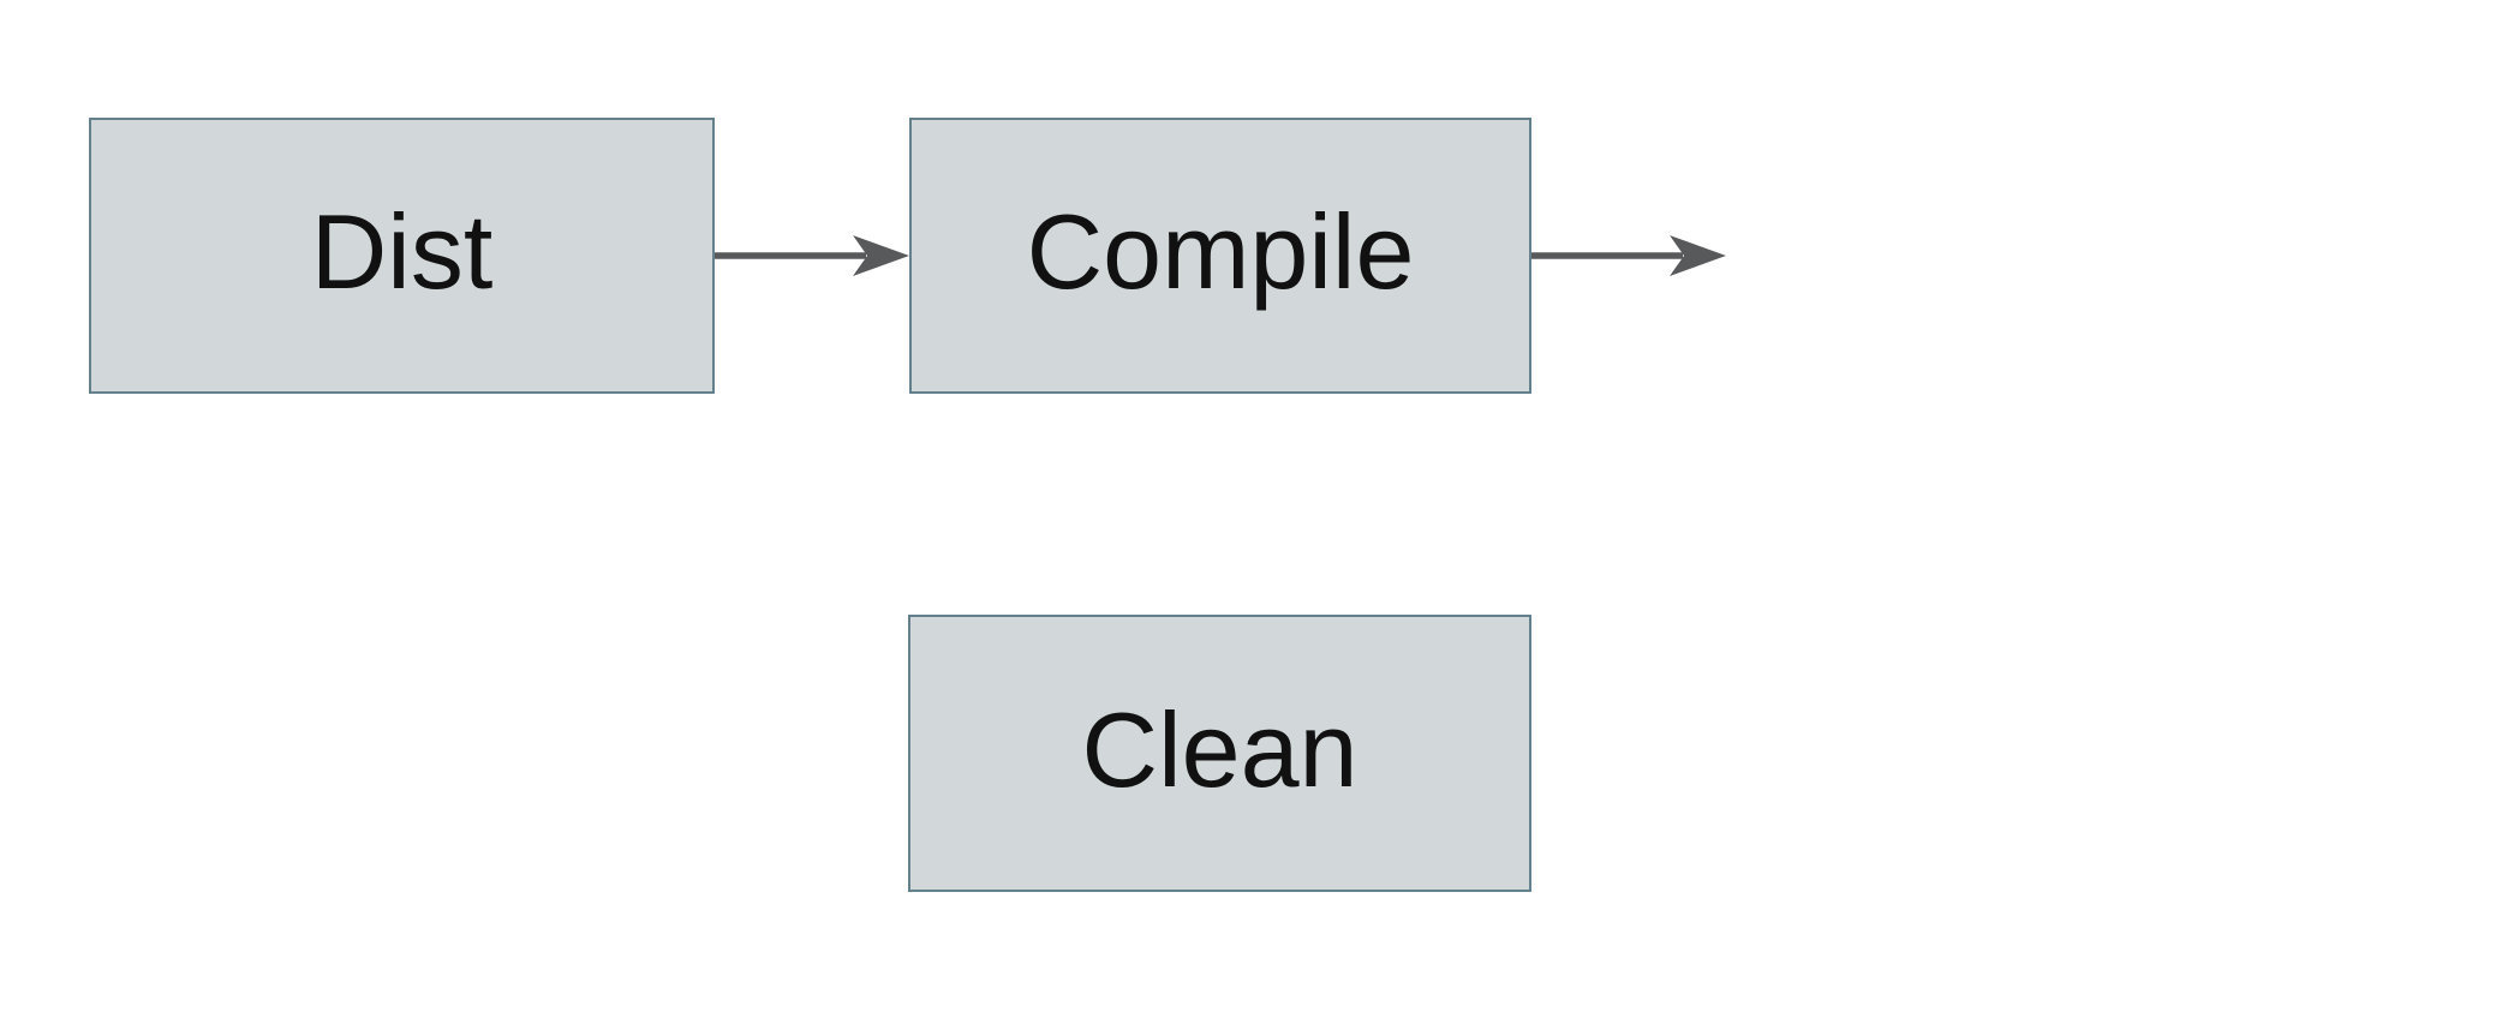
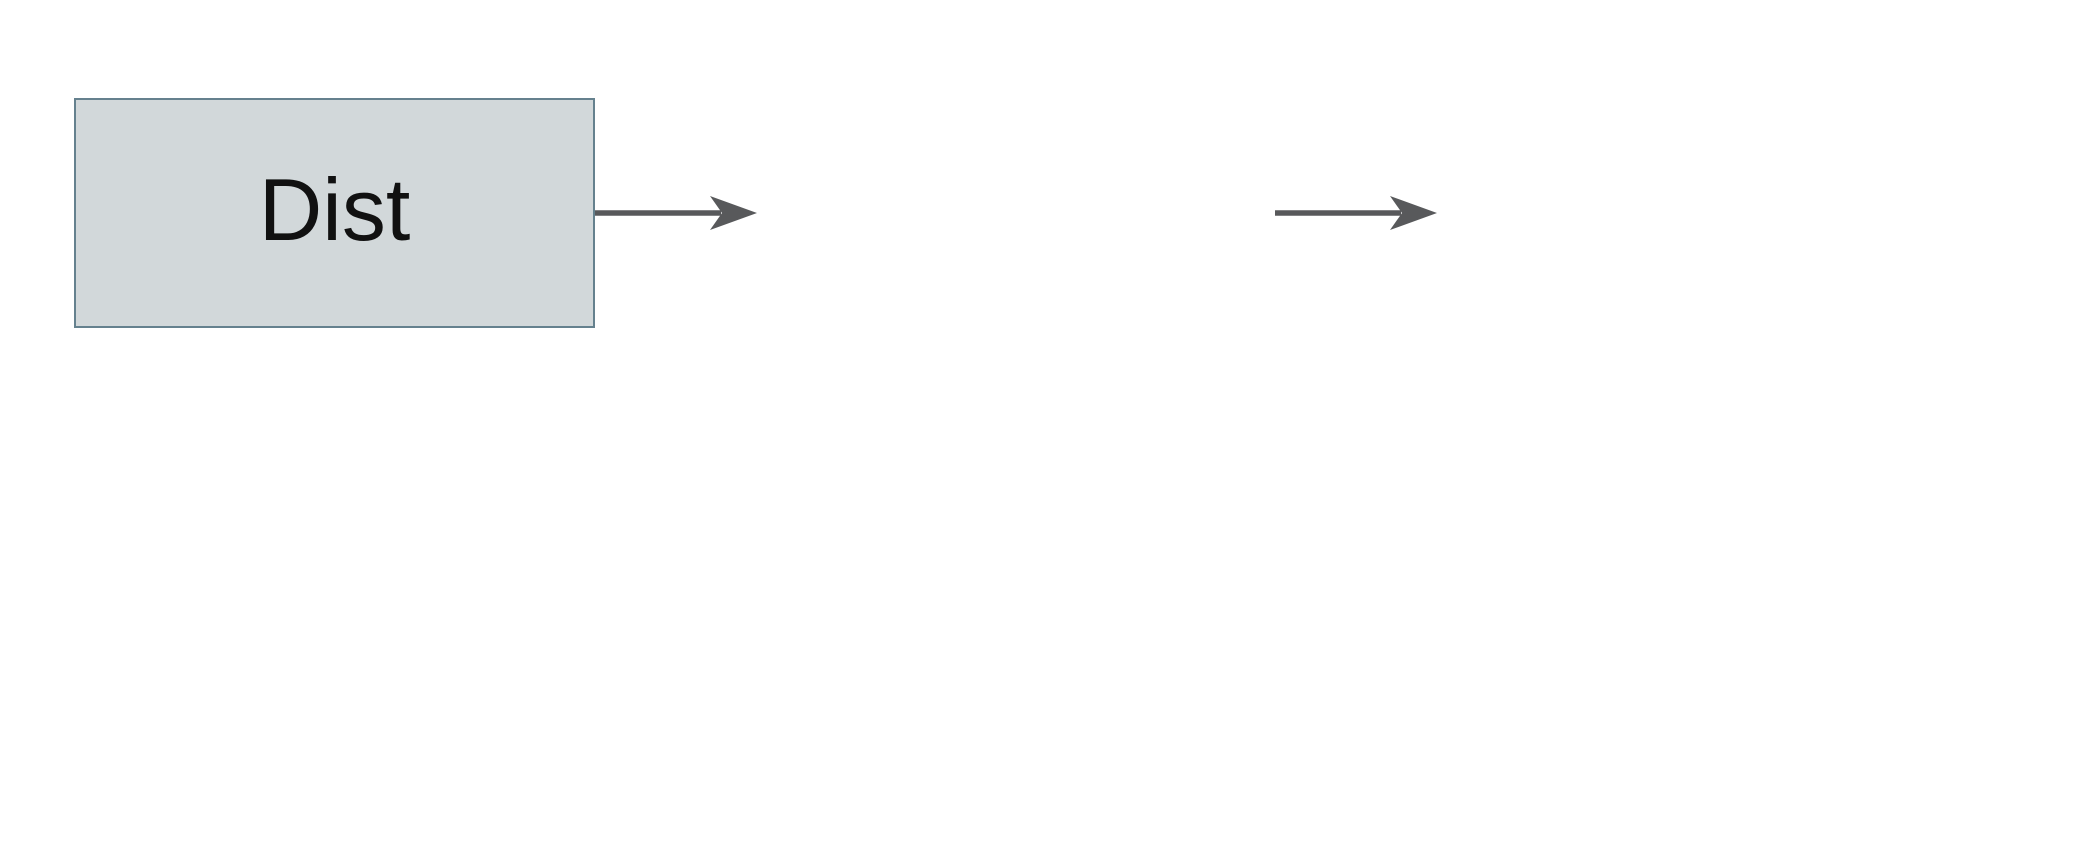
  Dist
- Compile
- Clean
